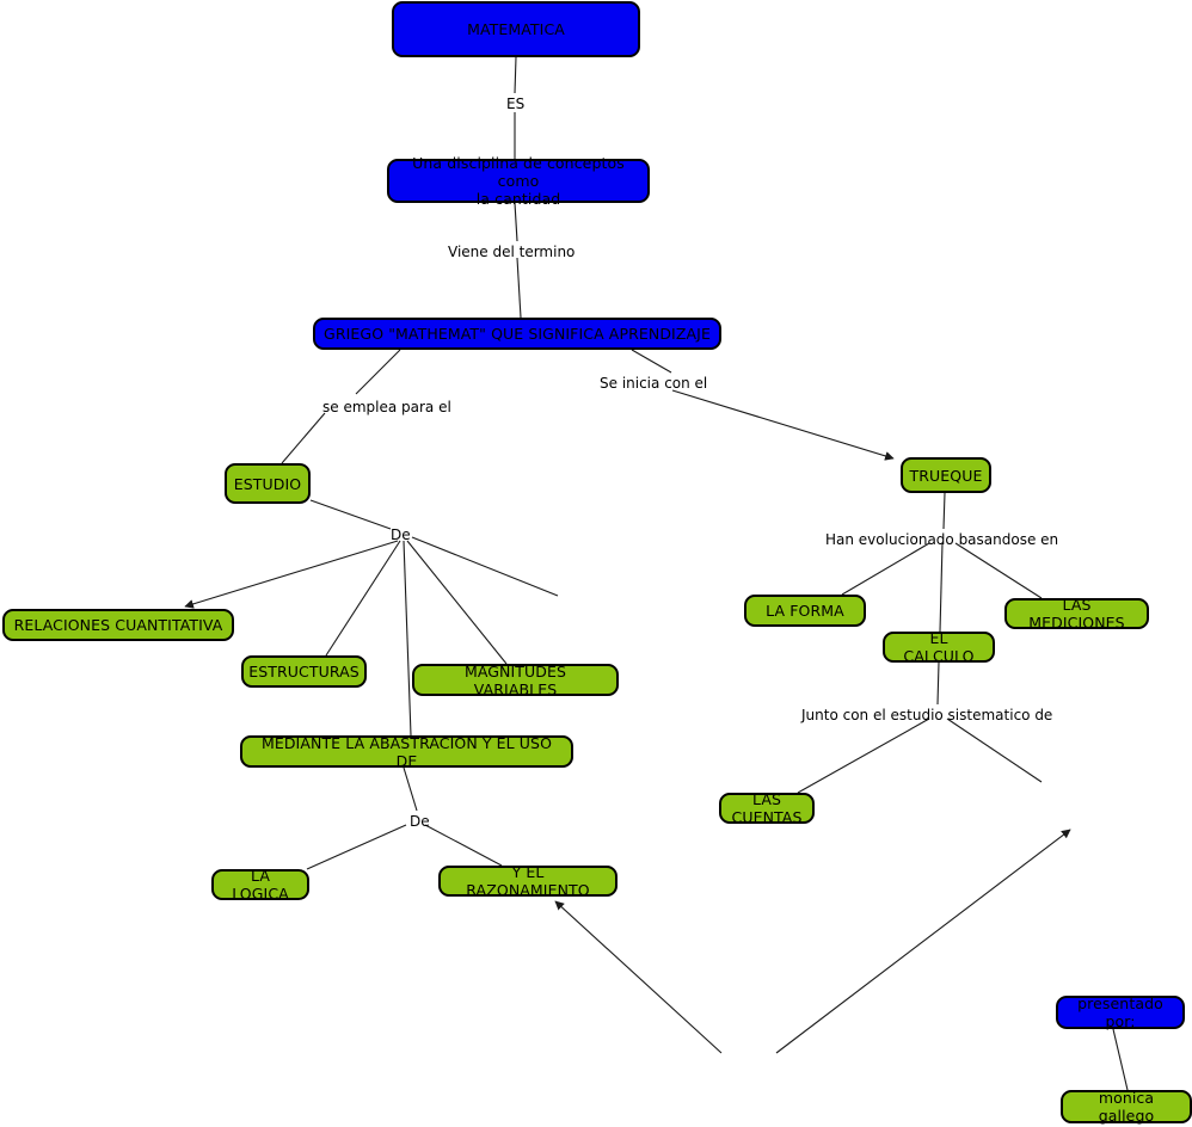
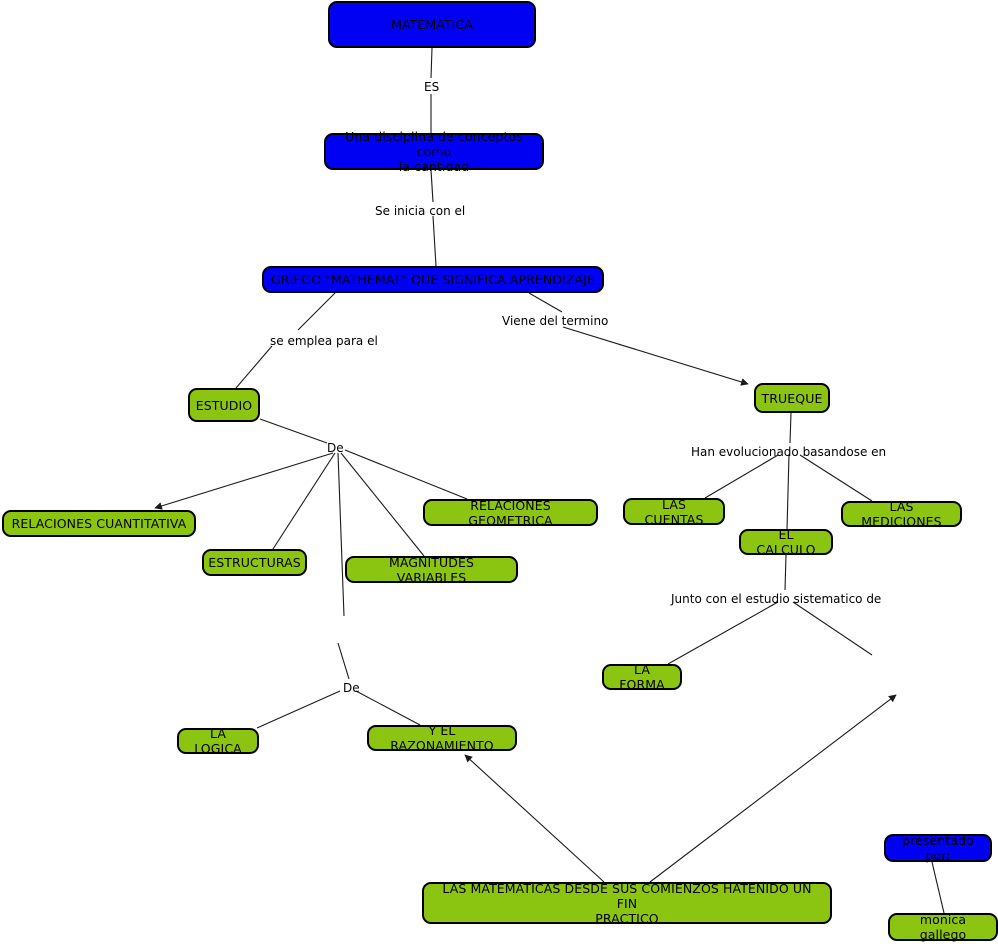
  MATEMATICA
  Una disciplina de conceptos como
  la cantidad
  GRIEGO "MATHEMAT" QUE SIGNIFICA APRENDIZAJE
  ESTUDIO
  TRUEQUE
  RELACIONES CUANTITATIVA
  ESTRUCTURAS
  MAGNITUDES VARIABLES
+ RELACIONES GEOMETRICA
- LA FORMA
+ LAS CUENTAS
  EL CALCULO
  LAS MEDICIONES
- MEDIANTE LA ABASTRACION Y EL USO DE
- LAS CUENTAS
+ LA FORMA
  LA LOGICA
  Y EL RAZONAMIENTO
+ LAS MATEMATICAS DESDE SUS COMIENZOS HATENIDO UN FIN
+ PRACTICO
  presentado por:
  monica gallego
  ES
- Viene del termino
+ Se inicia con el
  se emplea para el
- Se inicia con el
+ Viene del termino
  De
  Han evolucionado basandose en
  Junto con el estudio sistematico de
  De
